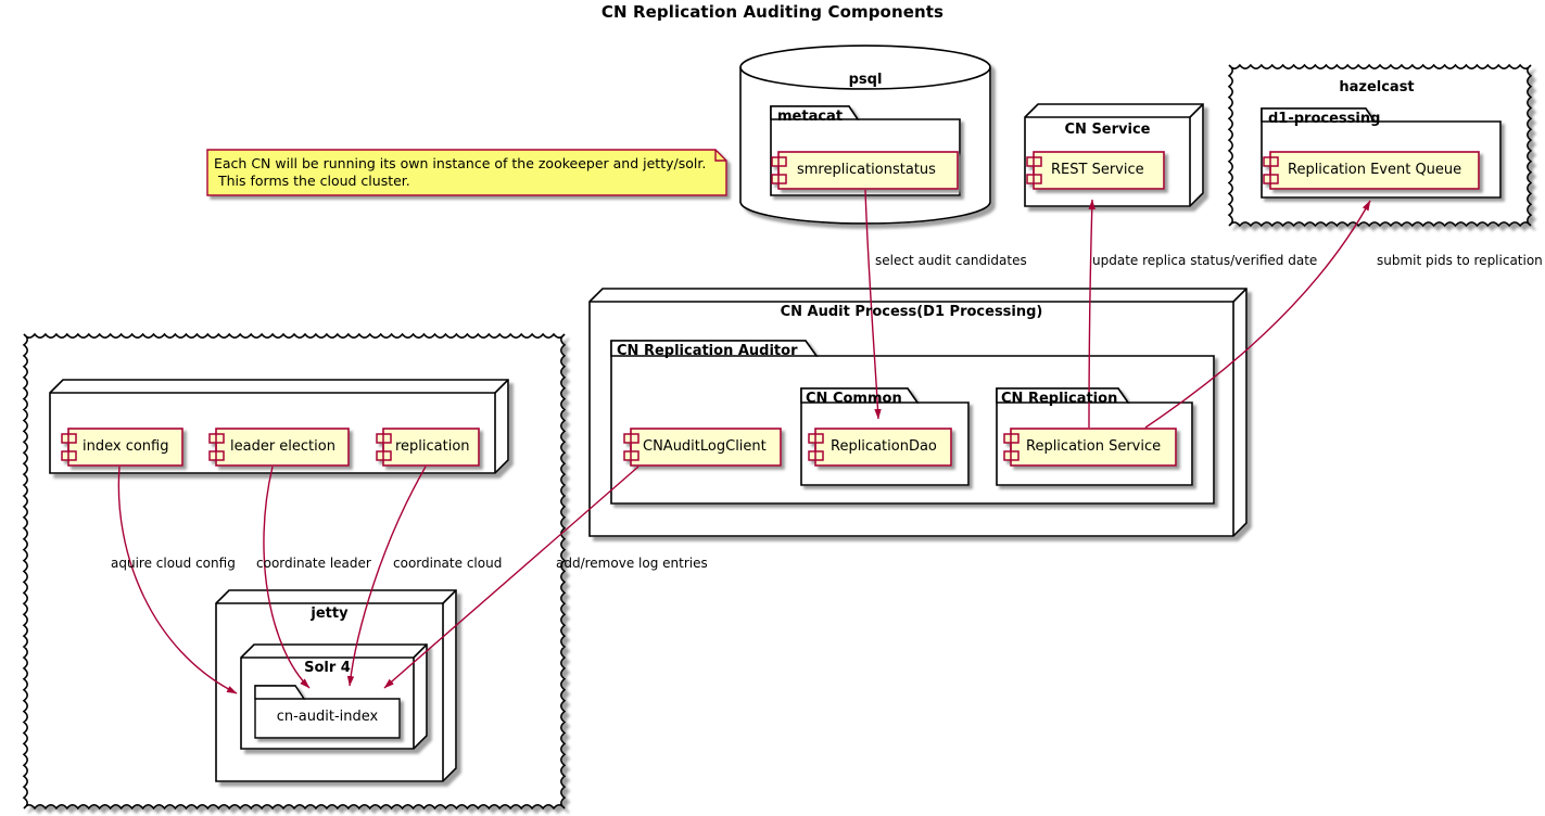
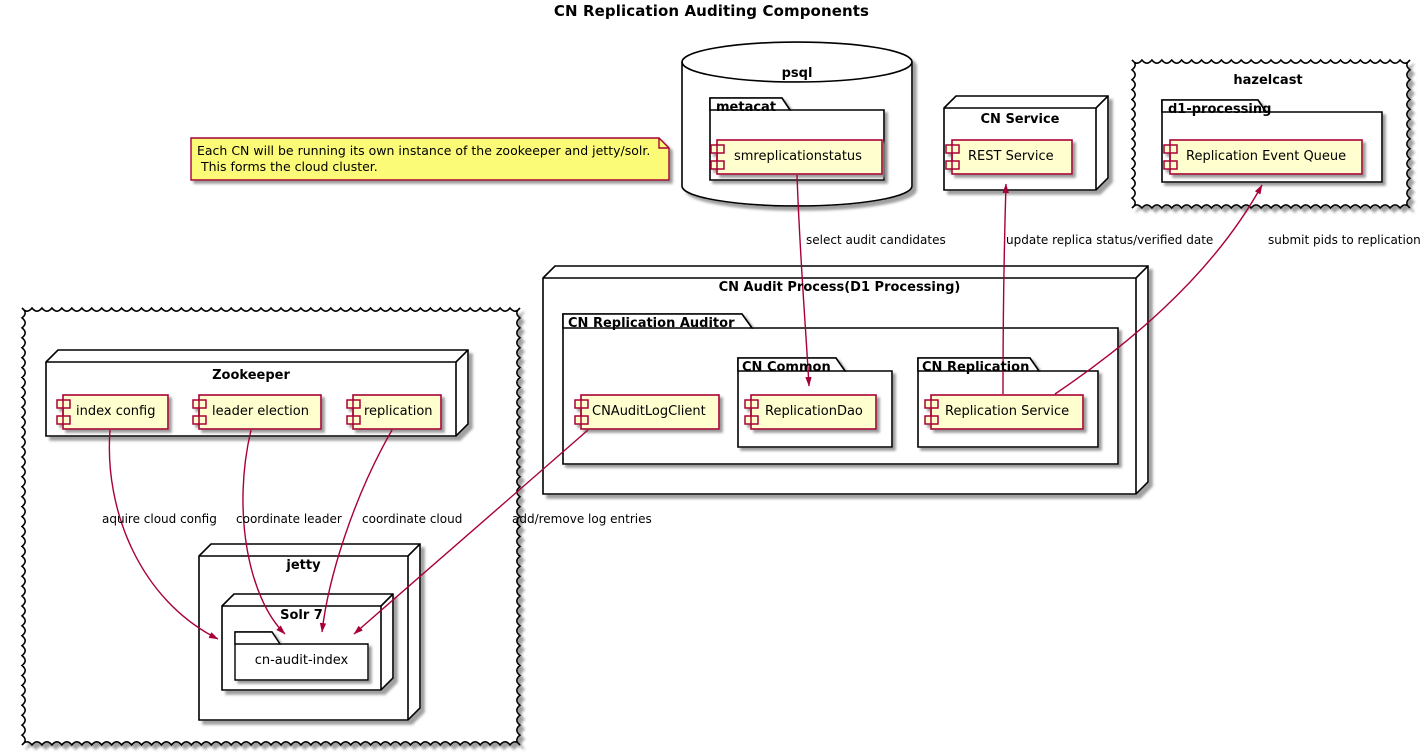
  CN Replication Auditing Components
  Each CN will be running its own instance of the zookeeper and jetty/solr.
  This forms the cloud cluster.
  psql
  metacat
  smreplicationstatus
  CN Service
  REST Service
  hazelcast
  d1-processing
  Replication Event Queue
  CN Audit Process(D1 Processing)
  CN Replication Auditor
  CNAuditLogClient
  CN Common
  ReplicationDao
  CN Replication
  Replication Service
+ Zookeeper
  index config
  leader election
  replication
  jetty
- Solr 4
+ Solr 7
  cn-audit-index
  select audit candidates
  update replica status/verified date
  submit pids to replication
  aquire cloud config
  coordinate leader
  coordinate cloud
  add/remove log entries
